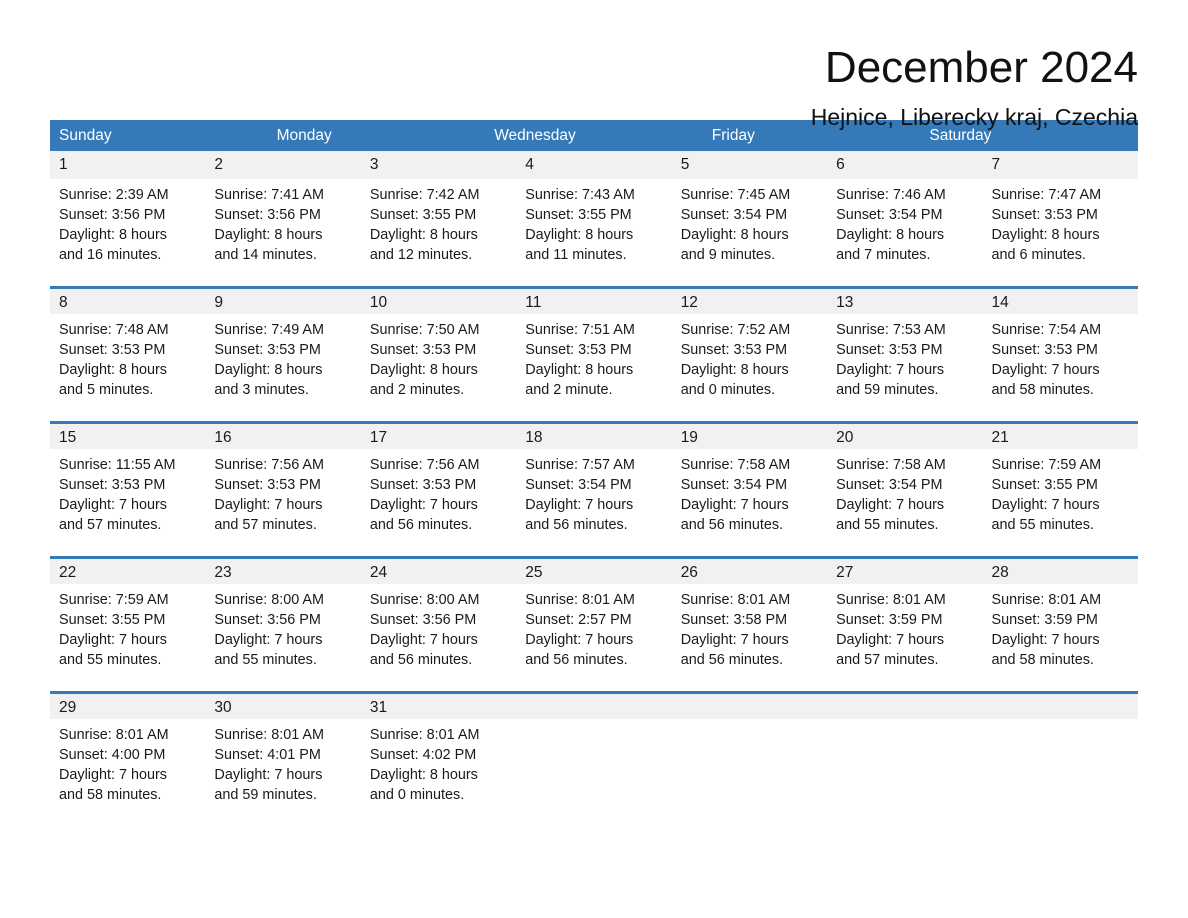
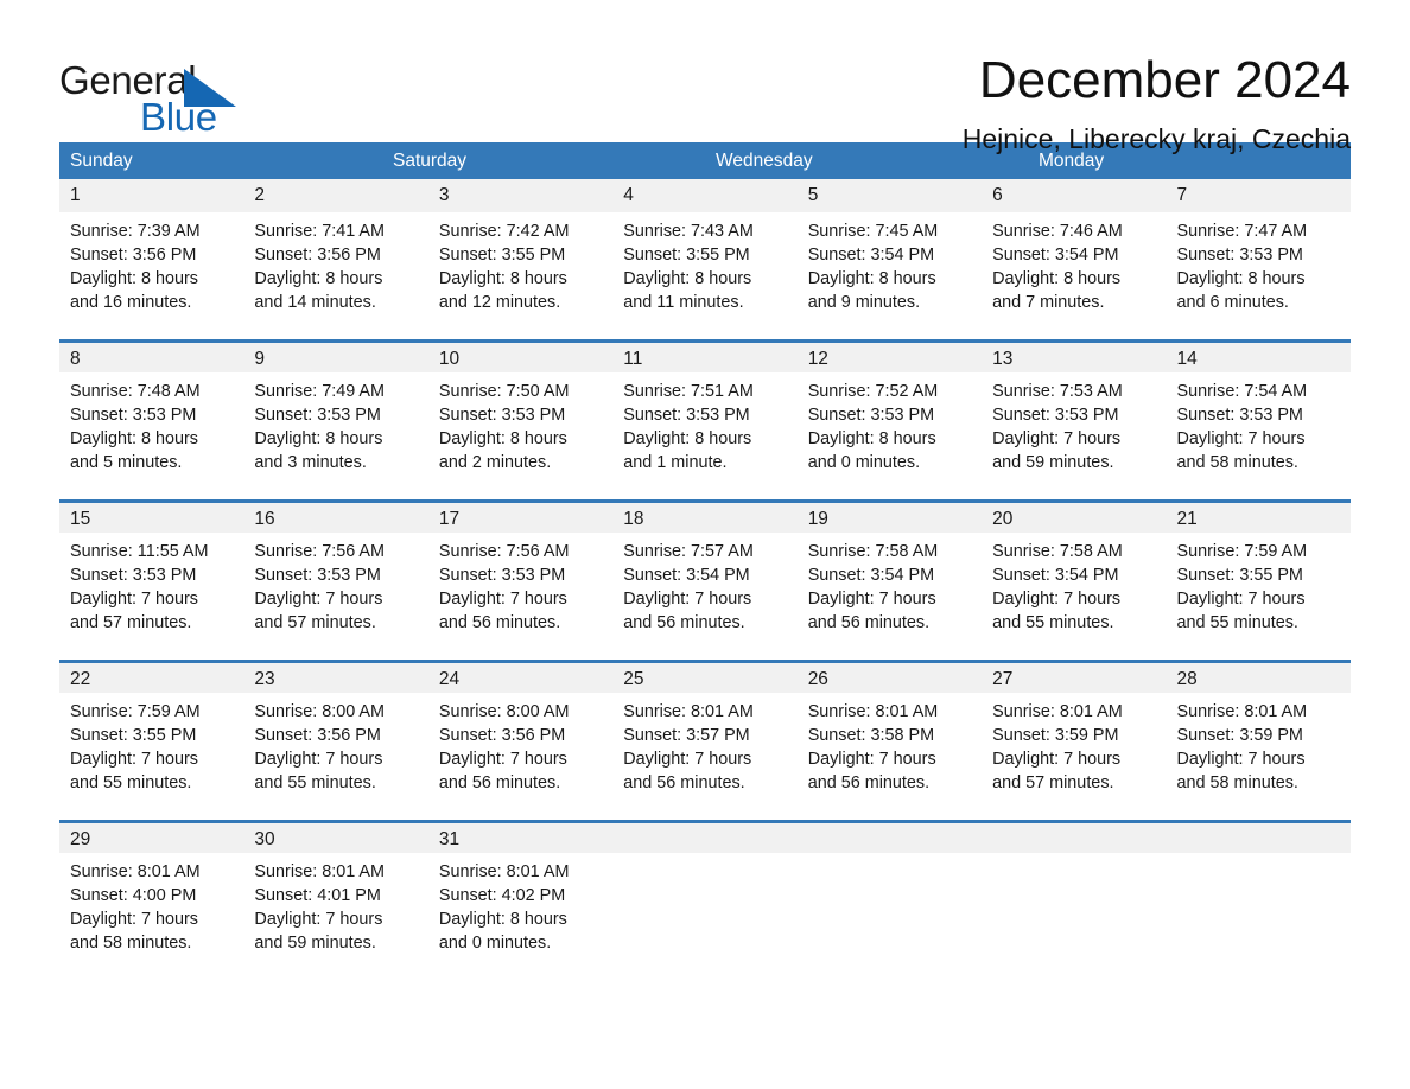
+ General
+ Blue
  December 2024
  Hejnice, Liberecky kraj, Czechia
  Sunday
- Monday
+ Saturday
  Wednesday
- Friday
- Saturday
+ Monday
  1
  2
  3
  4
  5
  6
  7
- Sunrise: 2:39 AM
+ Sunrise: 7:39 AM
  Sunset: 3:56 PM
  Daylight: 8 hours
  and 16 minutes.
  Sunrise: 7:41 AM
  Sunset: 3:56 PM
  Daylight: 8 hours
  and 14 minutes.
  Sunrise: 7:42 AM
  Sunset: 3:55 PM
  Daylight: 8 hours
  and 12 minutes.
  Sunrise: 7:43 AM
  Sunset: 3:55 PM
  Daylight: 8 hours
  and 11 minutes.
  Sunrise: 7:45 AM
  Sunset: 3:54 PM
  Daylight: 8 hours
  and 9 minutes.
  Sunrise: 7:46 AM
  Sunset: 3:54 PM
  Daylight: 8 hours
  and 7 minutes.
  Sunrise: 7:47 AM
  Sunset: 3:53 PM
  Daylight: 8 hours
  and 6 minutes.
  8
  9
  10
  11
  12
  13
  14
  Sunrise: 7:48 AM
  Sunset: 3:53 PM
  Daylight: 8 hours
  and 5 minutes.
  Sunrise: 7:49 AM
  Sunset: 3:53 PM
  Daylight: 8 hours
  and 3 minutes.
  Sunrise: 7:50 AM
  Sunset: 3:53 PM
  Daylight: 8 hours
  and 2 minutes.
  Sunrise: 7:51 AM
  Sunset: 3:53 PM
  Daylight: 8 hours
- and 2 minute.
+ and 1 minute.
  Sunrise: 7:52 AM
  Sunset: 3:53 PM
  Daylight: 8 hours
  and 0 minutes.
  Sunrise: 7:53 AM
  Sunset: 3:53 PM
  Daylight: 7 hours
  and 59 minutes.
  Sunrise: 7:54 AM
  Sunset: 3:53 PM
  Daylight: 7 hours
  and 58 minutes.
  15
  16
  17
  18
  19
  20
  21
  Sunrise: 11:55 AM
  Sunset: 3:53 PM
  Daylight: 7 hours
  and 57 minutes.
  Sunrise: 7:56 AM
  Sunset: 3:53 PM
  Daylight: 7 hours
  and 57 minutes.
  Sunrise: 7:56 AM
  Sunset: 3:53 PM
  Daylight: 7 hours
  and 56 minutes.
  Sunrise: 7:57 AM
  Sunset: 3:54 PM
  Daylight: 7 hours
  and 56 minutes.
  Sunrise: 7:58 AM
  Sunset: 3:54 PM
  Daylight: 7 hours
  and 56 minutes.
  Sunrise: 7:58 AM
  Sunset: 3:54 PM
  Daylight: 7 hours
  and 55 minutes.
  Sunrise: 7:59 AM
  Sunset: 3:55 PM
  Daylight: 7 hours
  and 55 minutes.
  22
  23
  24
  25
  26
  27
  28
  Sunrise: 7:59 AM
  Sunset: 3:55 PM
  Daylight: 7 hours
  and 55 minutes.
  Sunrise: 8:00 AM
  Sunset: 3:56 PM
  Daylight: 7 hours
  and 55 minutes.
  Sunrise: 8:00 AM
  Sunset: 3:56 PM
  Daylight: 7 hours
  and 56 minutes.
  Sunrise: 8:01 AM
- Sunset: 2:57 PM
+ Sunset: 3:57 PM
  Daylight: 7 hours
  and 56 minutes.
  Sunrise: 8:01 AM
  Sunset: 3:58 PM
  Daylight: 7 hours
  and 56 minutes.
  Sunrise: 8:01 AM
  Sunset: 3:59 PM
  Daylight: 7 hours
  and 57 minutes.
  Sunrise: 8:01 AM
  Sunset: 3:59 PM
  Daylight: 7 hours
  and 58 minutes.
  29
  30
  31
  Sunrise: 8:01 AM
  Sunset: 4:00 PM
  Daylight: 7 hours
  and 58 minutes.
  Sunrise: 8:01 AM
  Sunset: 4:01 PM
  Daylight: 7 hours
  and 59 minutes.
  Sunrise: 8:01 AM
  Sunset: 4:02 PM
  Daylight: 8 hours
  and 0 minutes.
